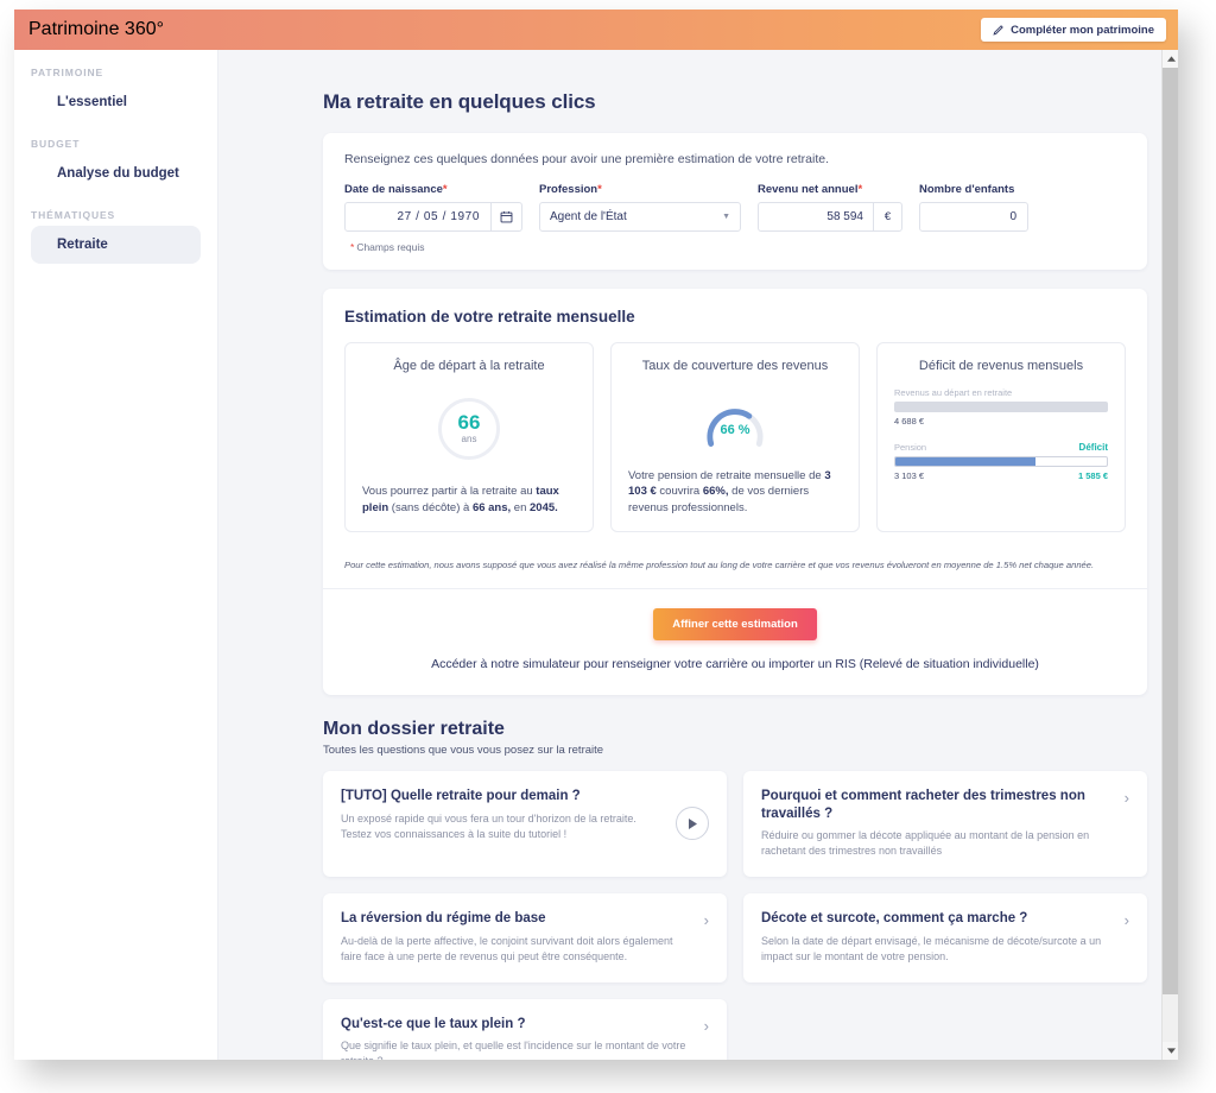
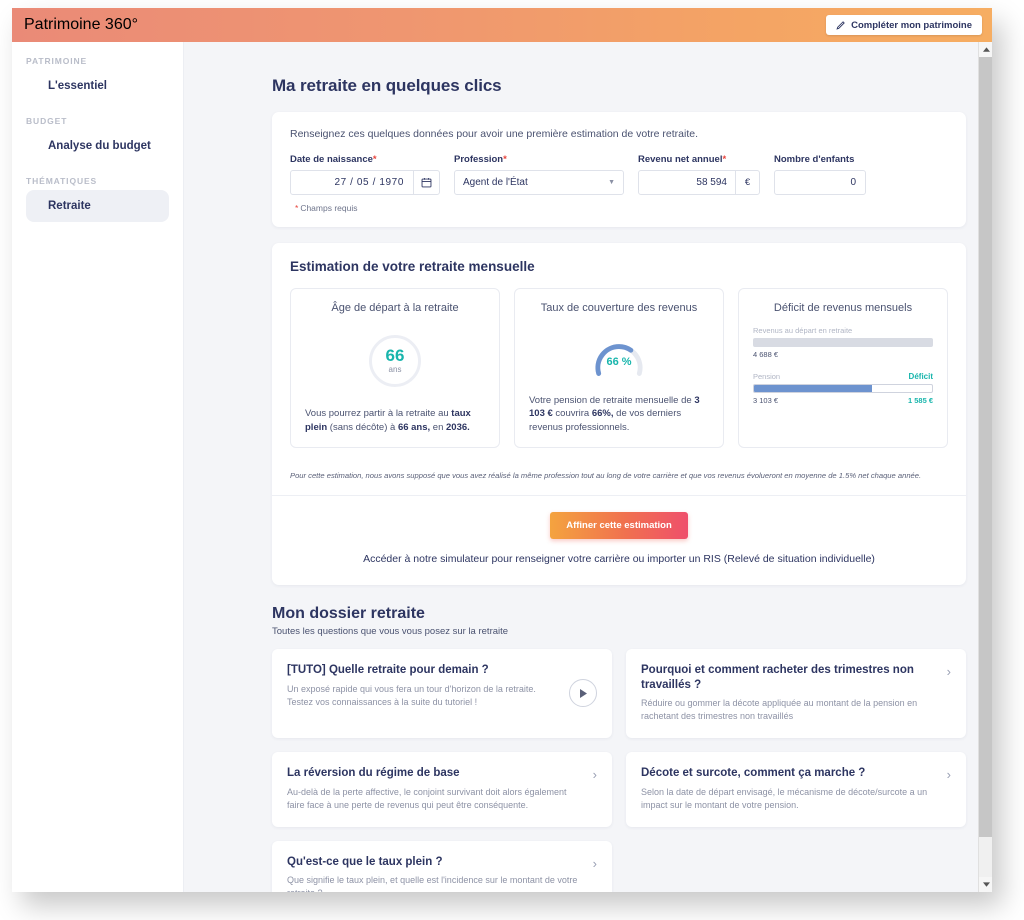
  Patrimoine 360°
  Compléter mon patrimoine
  PATRIMOINE
  L'essentiel
  BUDGET
  Analyse du budget
  THÉMATIQUES
  Retraite
  Ma retraite en quelques clics
  Renseignez ces quelques données pour avoir une première estimation de votre retraite.
  Date de naissance*
  27 / 05 / 1970
  Profession*
  Agent de l'État
  Revenu net annuel*
  58 594
  €
  Nombre d'enfants
  0
  * Champs requis
  Estimation de votre retraite mensuelle
  Âge de départ à la retraite
  66
  ans
- Vous pourrez partir à la retraite au taux plein (sans décôte) à 66 ans, en 2045.
+ Vous pourrez partir à la retraite au taux plein (sans décôte) à 66 ans, en 2036.
  Taux de couverture des revenus
  66 %
  Votre pension de retraite mensuelle de 3 103 € couvrira 66%, de vos derniers revenus professionnels.
  Déficit de revenus mensuels
  Revenus au départ en retraite
  4 688 €
  Pension
  Déficit
  3 103 €
  1 585 €
  Pour cette estimation, nous avons supposé que vous avez réalisé la même profession tout au long de votre carrière et que vos revenus évolueront en moyenne de 1.5% net chaque année.
  Affiner cette estimation
  Accéder à notre simulateur pour renseigner votre carrière ou importer un RIS (Relevé de situation individuelle)
  Mon dossier retraite
  Toutes les questions que vous vous posez sur la retraite
  [TUTO] Quelle retraite pour demain ?
  Un exposé rapide qui vous fera un tour d'horizon de la retraite. Testez vos connaissances à la suite du tutoriel !
  Pourquoi et comment racheter des trimestres non travaillés ?
  Réduire ou gommer la décote appliquée au montant de la pension en rachetant des trimestres non travaillés
  ›
  La réversion du régime de base
  Au-delà de la perte affective, le conjoint survivant doit alors également faire face à une perte de revenus qui peut être conséquente.
  ›
  Décote et surcote, comment ça marche ?
  Selon la date de départ envisagé, le mécanisme de décote/surcote a un impact sur le montant de votre pension.
  ›
  Qu'est-ce que le taux plein ?
  Que signifie le taux plein, et quelle est l'incidence sur le montant de votre
  ›
